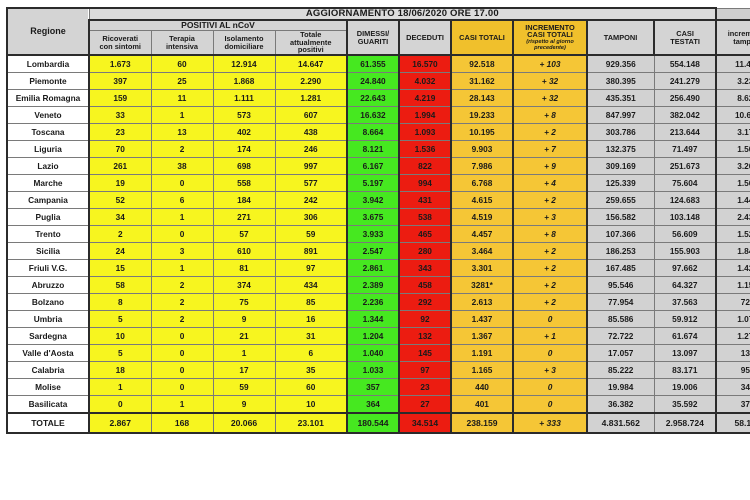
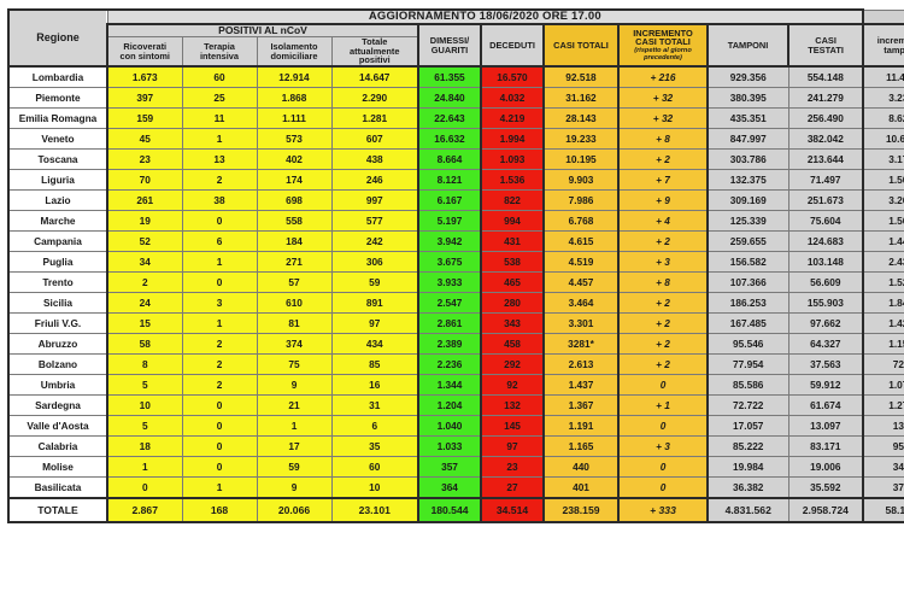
  Regione	AGGIORNAMENTO 18/06/2020 ORE 17.00
  POSITIVI AL nCoV	DIMESSI/ GUARITI	DECEDUTI	CASI TOTALI	INCREMENTO CASI TOTALI	TAMPONI	CASI TESTATI	increm tamp
  Ricoverati con sintomi	Terapia intensiva	Isolamento domiciliare	Totale attualmente positivi
- Lombardia	1.673	60	12.914	14.647	61.355	16.570	92.518	+ 103	929.356	554.148	11.4
+ Lombardia	1.673	60	12.914	14.647	61.355	16.570	92.518	+ 216	929.356	554.148	11.4
  Piemonte	397	25	1.868	2.290	24.840	4.032	31.162	+ 32	380.395	241.279	3.2
  Emilia Romagna	159	11	1.111	1.281	22.643	4.219	28.143	+ 32	435.351	256.490	8.6
- Veneto	33	1	573	607	16.632	1.994	19.233	+ 8	847.997	382.042	10.6
+ Veneto	45	1	573	607	16.632	1.994	19.233	+ 8	847.997	382.042	10.6
  Toscana	23	13	402	438	8.664	1.093	10.195	+ 2	303.786	213.644	3.1
  Liguria	70	2	174	246	8.121	1.536	9.903	+ 7	132.375	71.497	1.5
  Lazio	261	38	698	997	6.167	822	7.986	+ 9	309.169	251.673	3.2
  Marche	19	0	558	577	5.197	994	6.768	+ 4	125.339	75.604	1.5
  Campania	52	6	184	242	3.942	431	4.615	+ 2	259.655	124.683	1.4
  Puglia	34	1	271	306	3.675	538	4.519	+ 3	156.582	103.148	2.4
  Trento	2	0	57	59	3.933	465	4.457	+ 8	107.366	56.609	1.5
  Sicilia	24	3	610	891	2.547	280	3.464	+ 2	186.253	155.903	1.8
  Friuli V.G.	15	1	81	97	2.861	343	3.301	+ 2	167.485	97.662	1.4
  Abruzzo	58	2	374	434	2.389	458	3281*	+ 2	95.546	64.327	1.1
  Bolzano	8	2	75	85	2.236	292	2.613	+ 2	77.954	37.563	72
  Umbria	5	2	9	16	1.344	92	1.437	0	85.586	59.912	1.0
  Sardegna	10	0	21	31	1.204	132	1.367	+ 1	72.722	61.674	1.2
  Valle d'Aosta	5	0	1	6	1.040	145	1.191	0	17.057	13.097	13
  Calabria	18	0	17	35	1.033	97	1.165	+ 3	85.222	83.171	95
  Molise	1	0	59	60	357	23	440	0	19.984	19.006	34
  Basilicata	0	1	9	10	364	27	401	0	36.382	35.592	37
  TOTALE	2.867	168	20.066	23.101	180.544	34.514	238.159	+ 333	4.831.562	2.958.724	58.1
